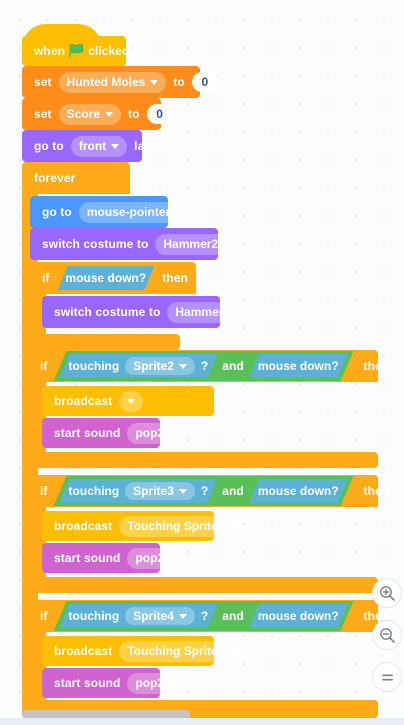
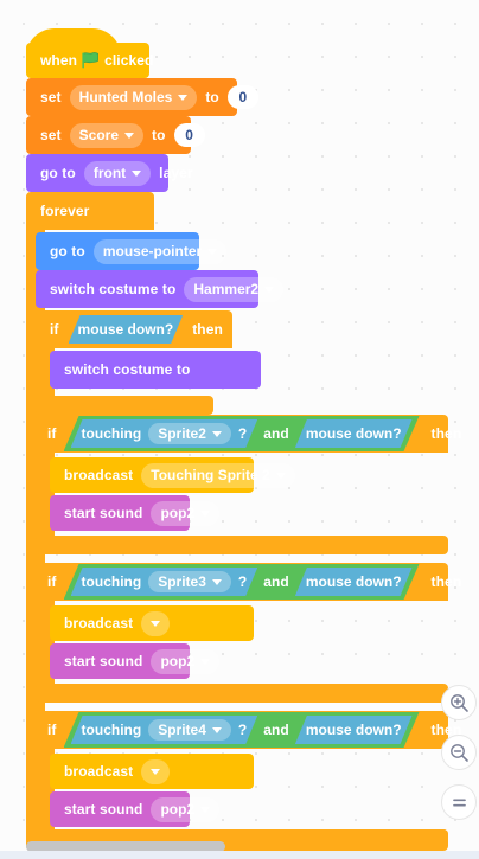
  when
  clicked
  set
  Hunted Moles
  to
  0
  set
  Score
  to
  0
  go to
  front
  layer
  forever
  go to
  mouse-pointer
  switch costume to
  Hammer2
  if
  mouse down?
  then
  switch costume to
- Hammer1
  if
  touching
  Sprite2
  ?
  and
  mouse down?
  then
  broadcast
+ Touching Sprite 2
  start sound
  pop2
  if
  touching
  Sprite3
  ?
  and
  mouse down?
  then
  broadcast
- Touching Sprite 3
  start sound
  pop2
  if
  touching
  Sprite4
  ?
  and
  mouse down?
  then
  broadcast
- Touching Sprite 4
  start sound
  pop2
